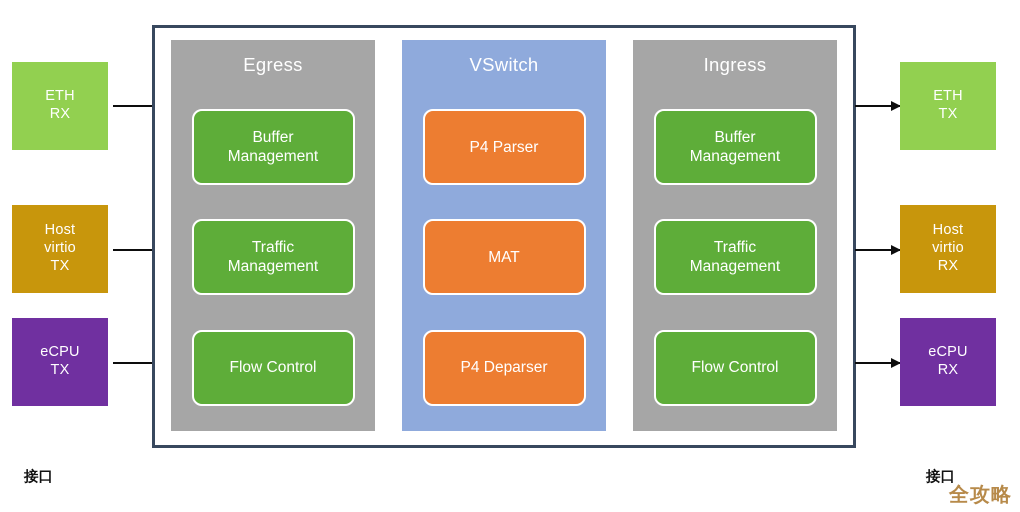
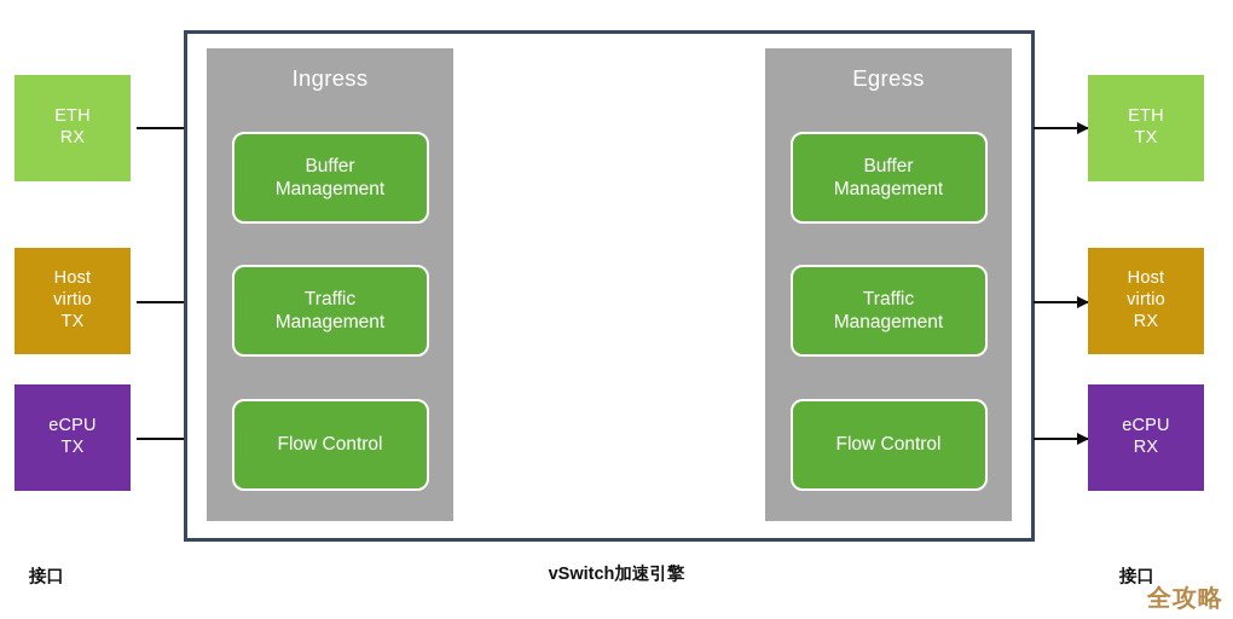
  ETH
  RX
  Host
  virtio
  TX
  eCPU
  TX
- Egress
+ Ingress
  Buffer
  Management
  Traffic
  Management
  Flow Control
- VSwitch
- P4 Parser
- MAT
- P4 Deparser
- Ingress
+ Egress
  Buffer
  Management
  Traffic
  Management
  Flow Control
  ETH
  TX
  Host
  virtio
  RX
  eCPU
  RX
  接口
+ vSwitch加速引擎
  接口
  全攻略
